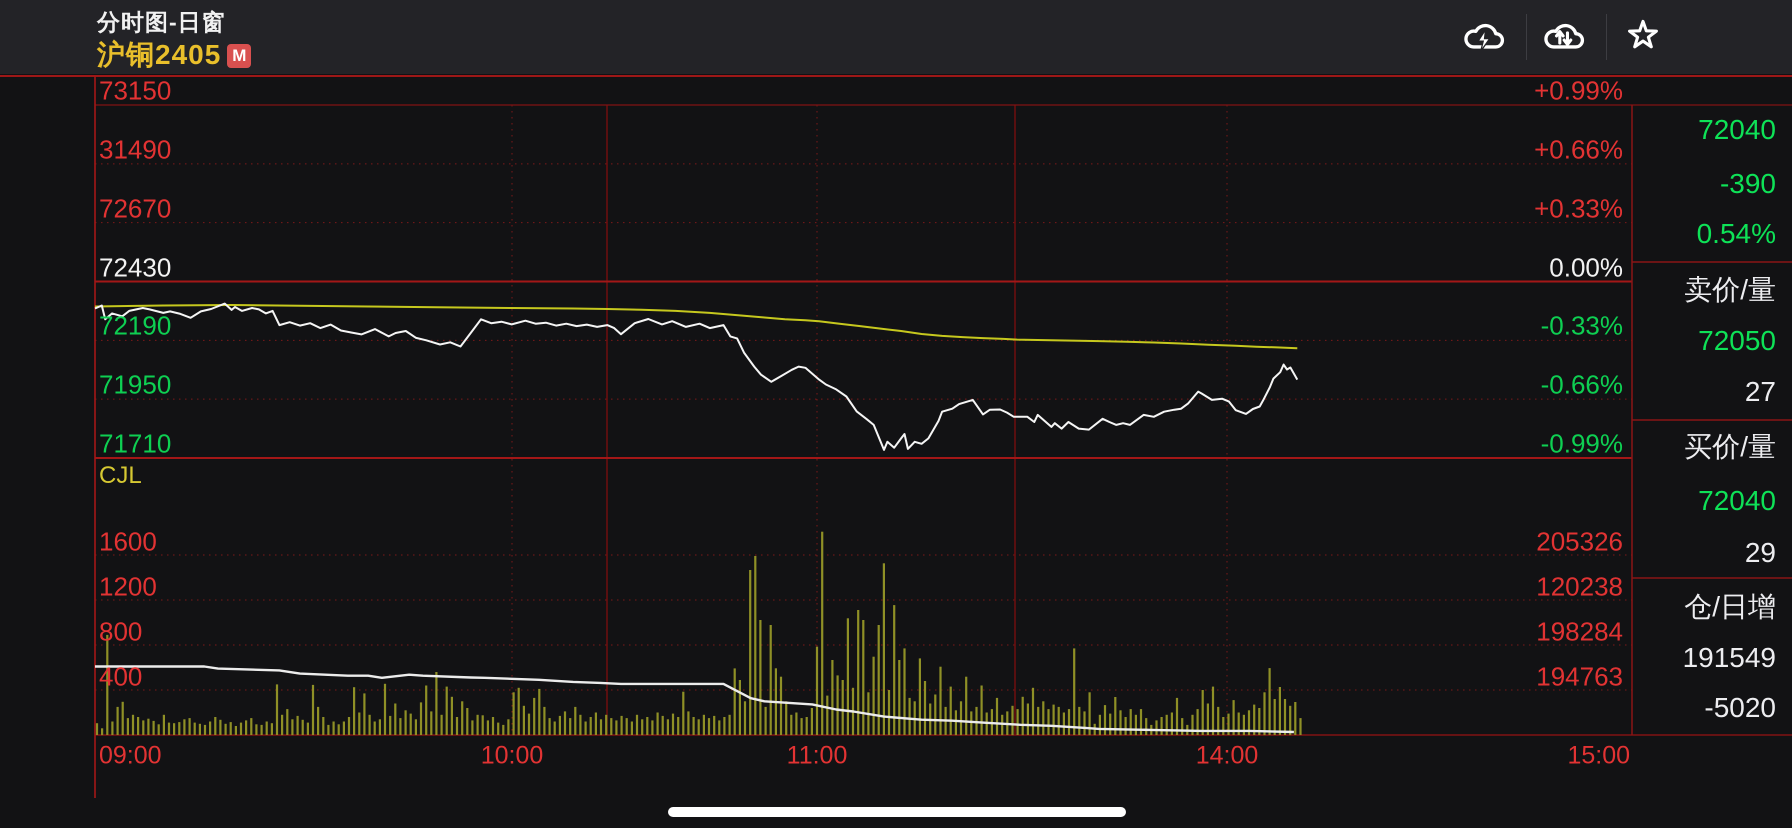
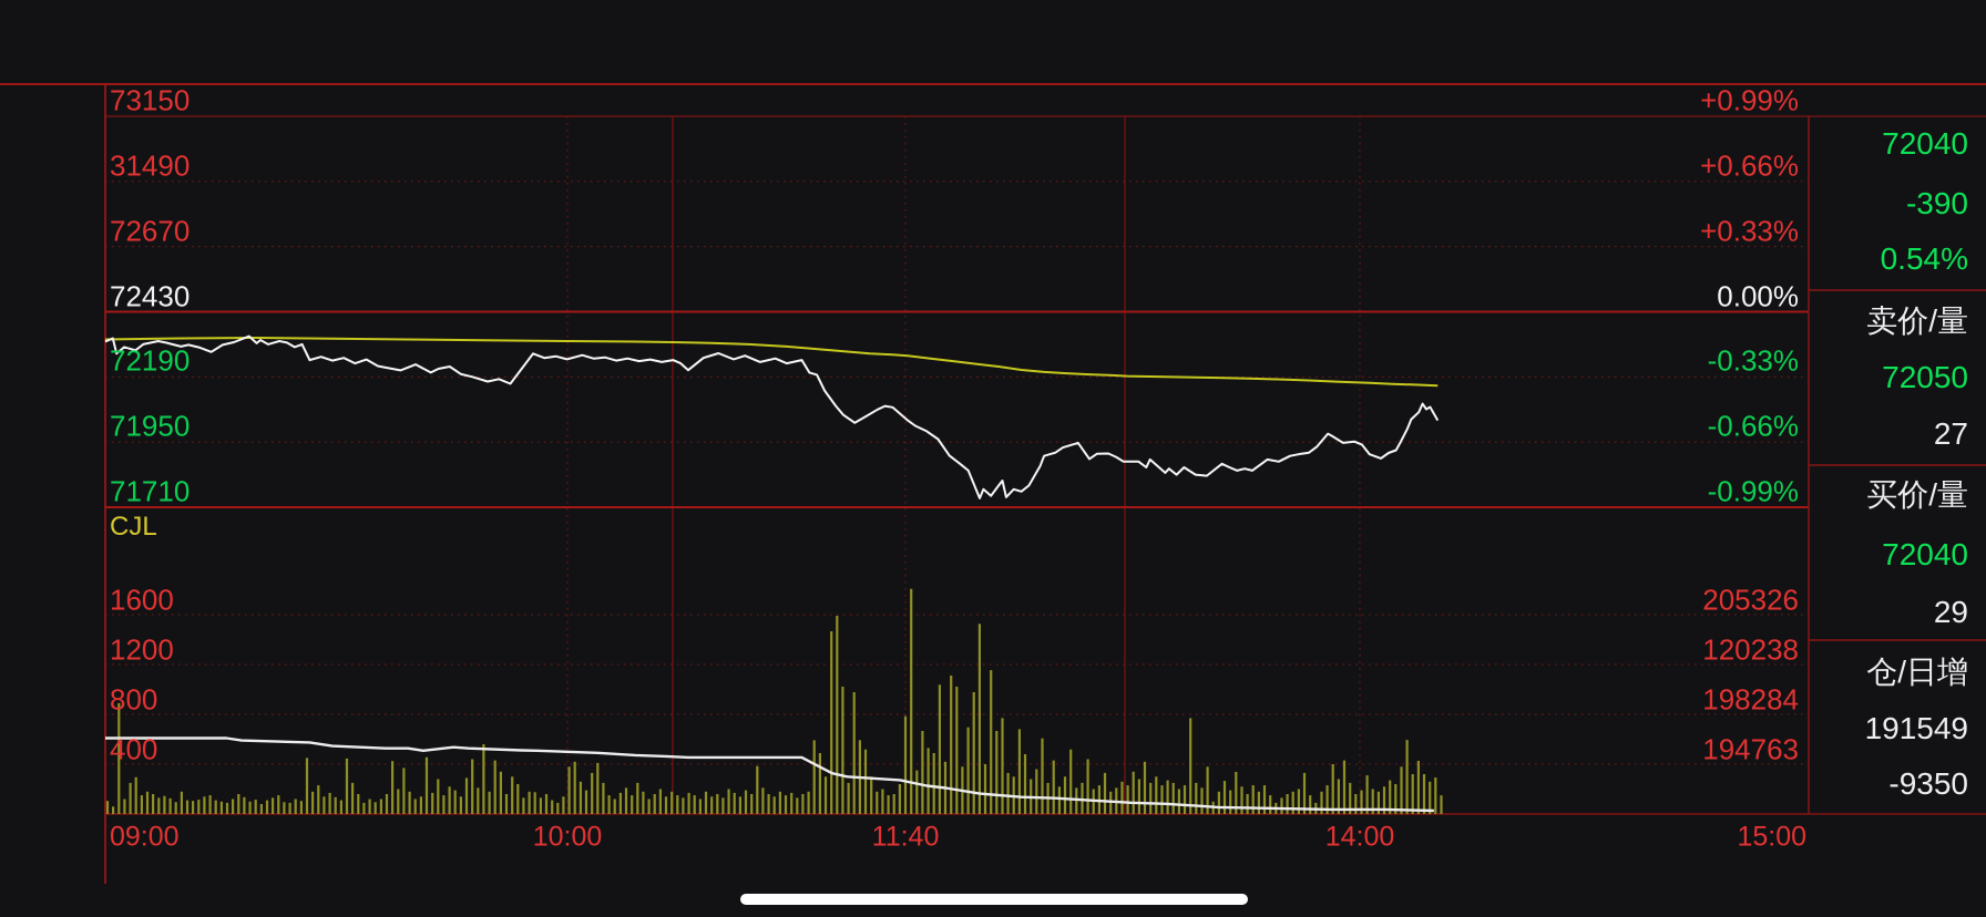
- 分时图-日窗
- 沪铜2405 M
  73150
  31490
  72670
  72430
  72190
  71950
  71710
  +0.99%
  +0.66%
  +0.33%
  0.00%
  -0.33%
  -0.66%
  -0.99%
  1600
  1200
  800
  400
  205326
  120238
  198284
  194763
  09:00
  10:00
- 11:00
+ 11:40
  14:00
  15:00
  CJL
  72040
  -390
  0.54%
  卖价/量
  72050
  27
  买价/量
  72040
  29
  仓/日增
  191549
- -5020
+ -9350
